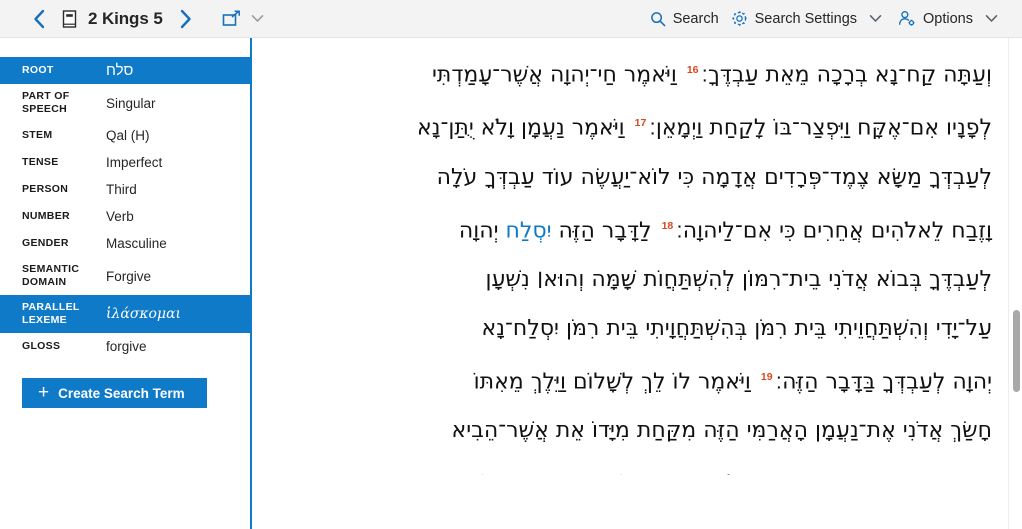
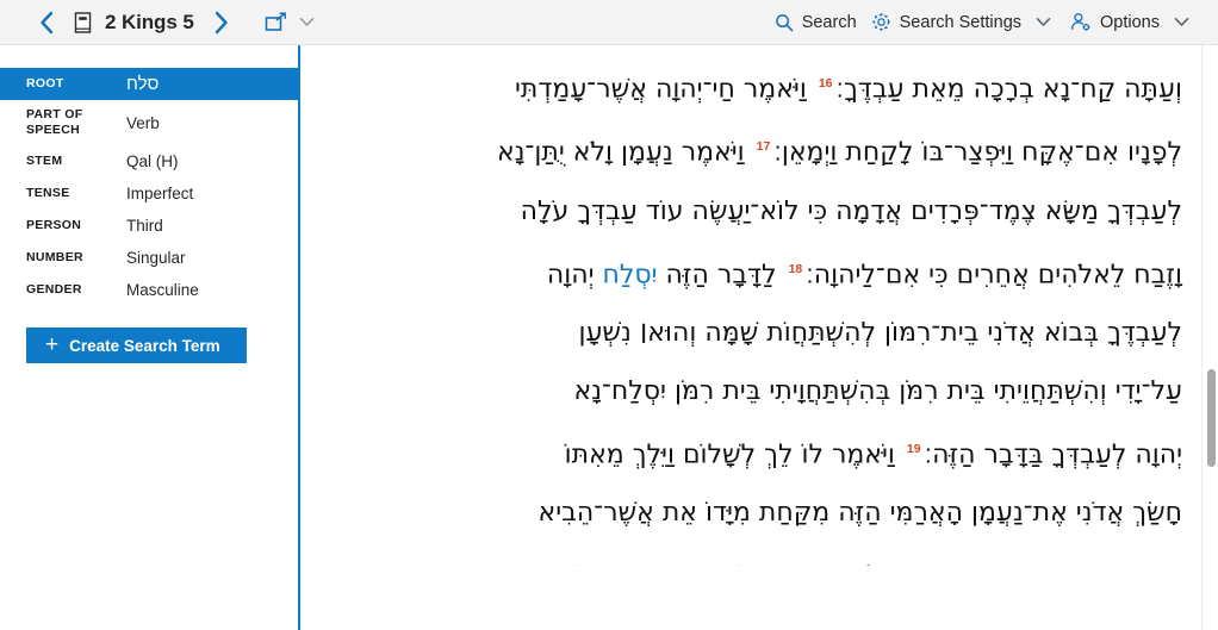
  2 Kings 5
  Search
  Search Settings
  Options
  ROOT
  סלח
  PART OF SPEECH
- Singular
+ Verb
  STEM
  Qal (H)
  TENSE
  Imperfect
  PERSON
  Third
  NUMBER
- Verb
+ Singular
  GENDER
  Masculine
- SEMANTIC DOMAIN
- Forgive
- PARALLEL LEXEME
- ἱλάσκομαι
- GLOSS
- forgive
  +
  Create Search Term
  וְעַתָּה קַח־נָא בְרָכָה מֵאֵת עַבְדֶּךָ׃16 וַיֹּאמֶר חַי־יְהוָה אֲשֶׁר־עָמַדְתִּי
  לְפָנָיו אִם־אֶקָּח וַיִּפְצַר־בּוֹ לָקַחַת וַיְמָאֵן׃17 וַיֹּאמֶר נַעֲמָן וָלֹא יֻתַּן־נָא
  לְעַבְדְּךָ מַשָּׂא צֶמֶד־פְּרָדִים אֲדָמָה כִּי לוֹא־יַעֲשֶׂה עוֹד עַבְדְּךָ עֹלָה
  וָזֶבַח לֵאלֹהִים אֲחֵרִים כִּי אִם־לַיהוָה׃18 לַדָּבָר הַזֶּה יִסְלַח יְהוָה
  לְעַבְדֶּךָ בְּבוֹא אֲדֹנִי בֵית־רִמּוֹן לְהִשְׁתַּחֲוֹת שָׁמָּה וְהוּא׀ נִשְׁעָן
  עַל־יָדִי וְהִשְׁתַּחֲוֵיתִי בֵּית רִמֹּן בְּהִשְׁתַּחֲוָיתִי בֵּית רִמֹּן יִסְלַח־נָא
  יְהוָה לְעַבְדְּךָ בַּדָּבָר הַזֶּה׃19 וַיֹּאמֶר לוֹ לֵךְ לְשָׁלוֹם וַיֵּלֶךְ מֵאִתּוֹ
  חָשַׂךְ אֲדֹנִי אֶת־נַעֲמָן הָאֲרַמִּי הַזֶּה מִקַּחַת מִיָּדוֹ אֵת אֲשֶׁר־הֵבִיא
